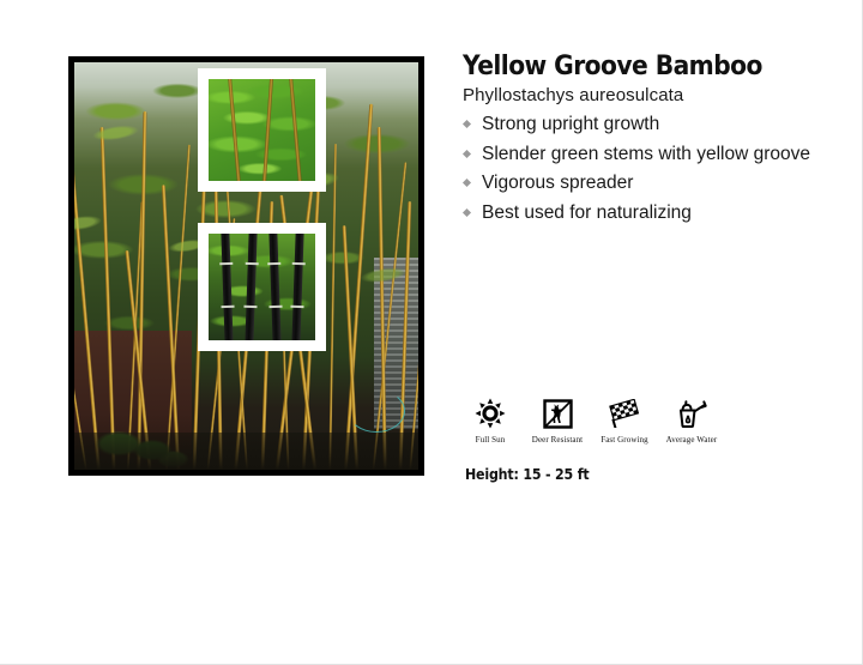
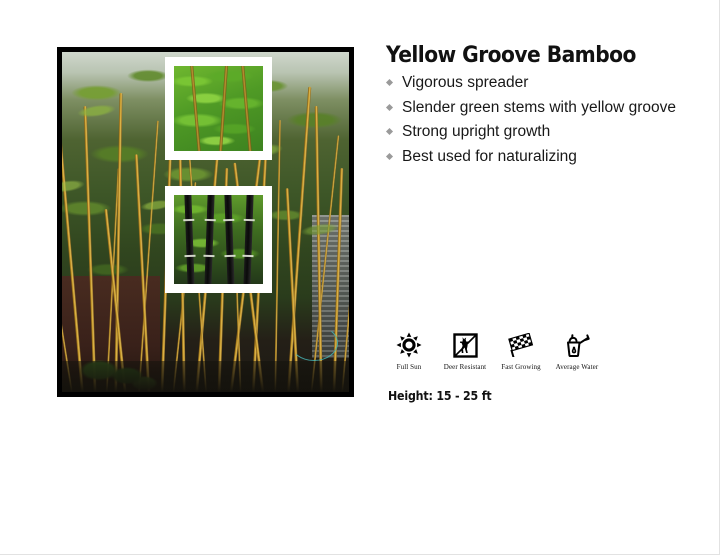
  Yellow Groove Bamboo
- Phyllostachys aureosulcata
- Strong upright growth
+ Vigorous spreader
  Slender green stems with yellow groove
- Vigorous spreader
+ Strong upright growth
  Best used for naturalizing
  Full Sun
  Deer Resistant
  Fast Growing
  Average Water
  Height: 15 - 25 ft
